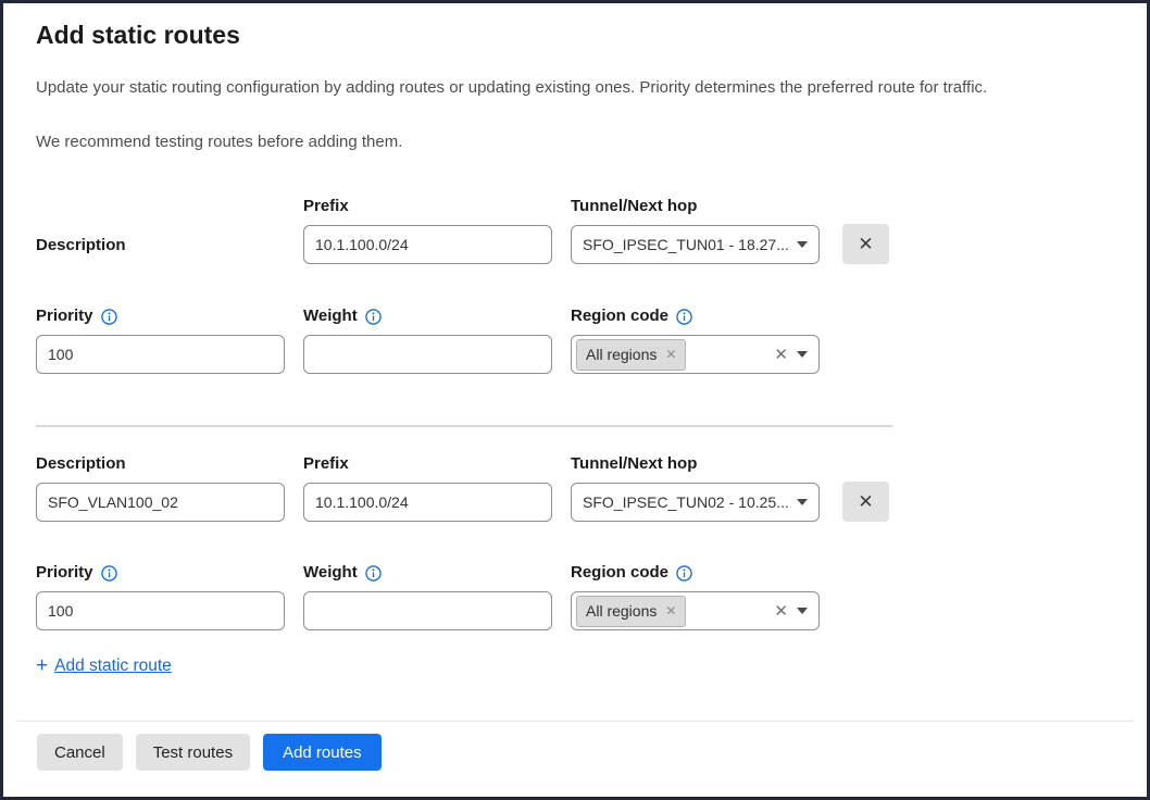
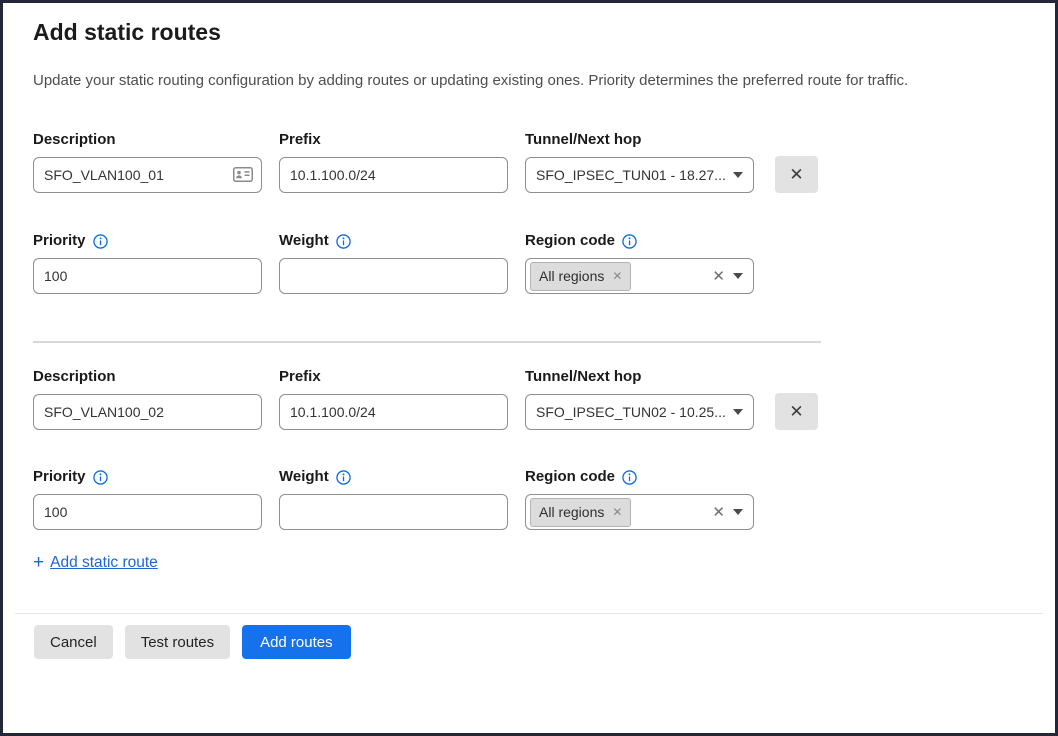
  Add static routes
  Update your static routing configuration by adding routes or updating existing ones. Priority determines the preferred route for traffic.
- We recommend testing routes before adding them.
  Description
+ SFO_VLAN100_01
  Prefix
  10.1.100.0/24
  Tunnel/Next hop
  SFO_IPSEC_TUN01 - 18.27...
  ✕
  Priority
  100
  Weight
  Region code
  All regions
  ✕
  ✕
  Description
  SFO_VLAN100_02
  Prefix
  10.1.100.0/24
  Tunnel/Next hop
  SFO_IPSEC_TUN02 - 10.25...
  ✕
  Priority
  100
  Weight
  Region code
  All regions
  ✕
  ✕
  +
  Add static route
  Cancel
  Test routes
  Add routes
